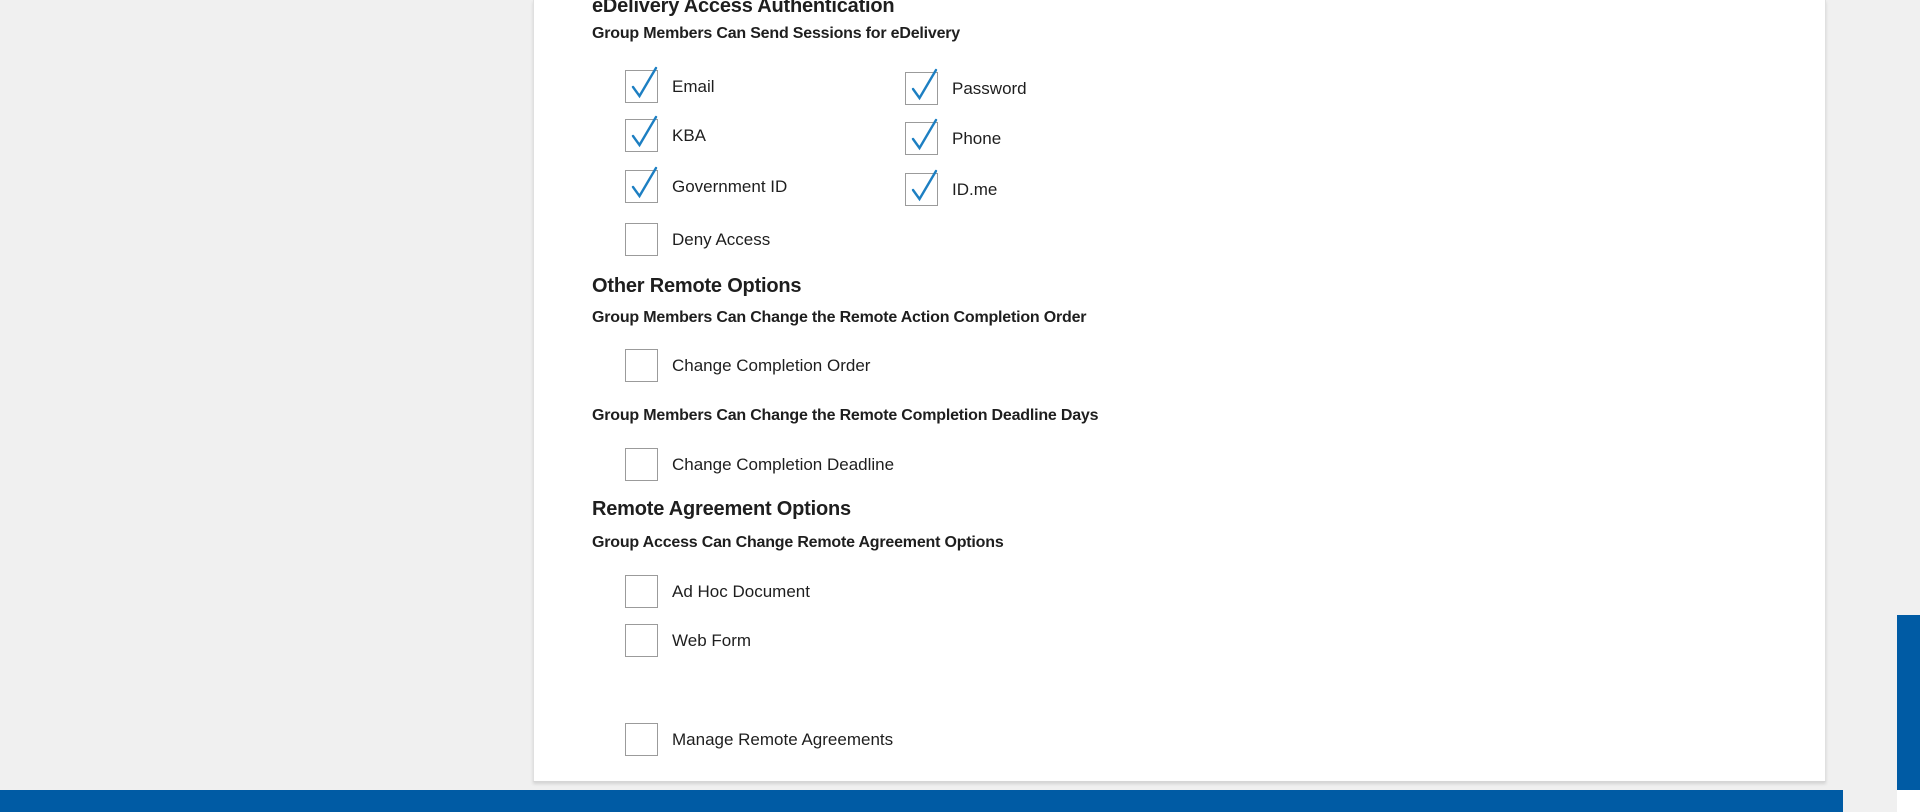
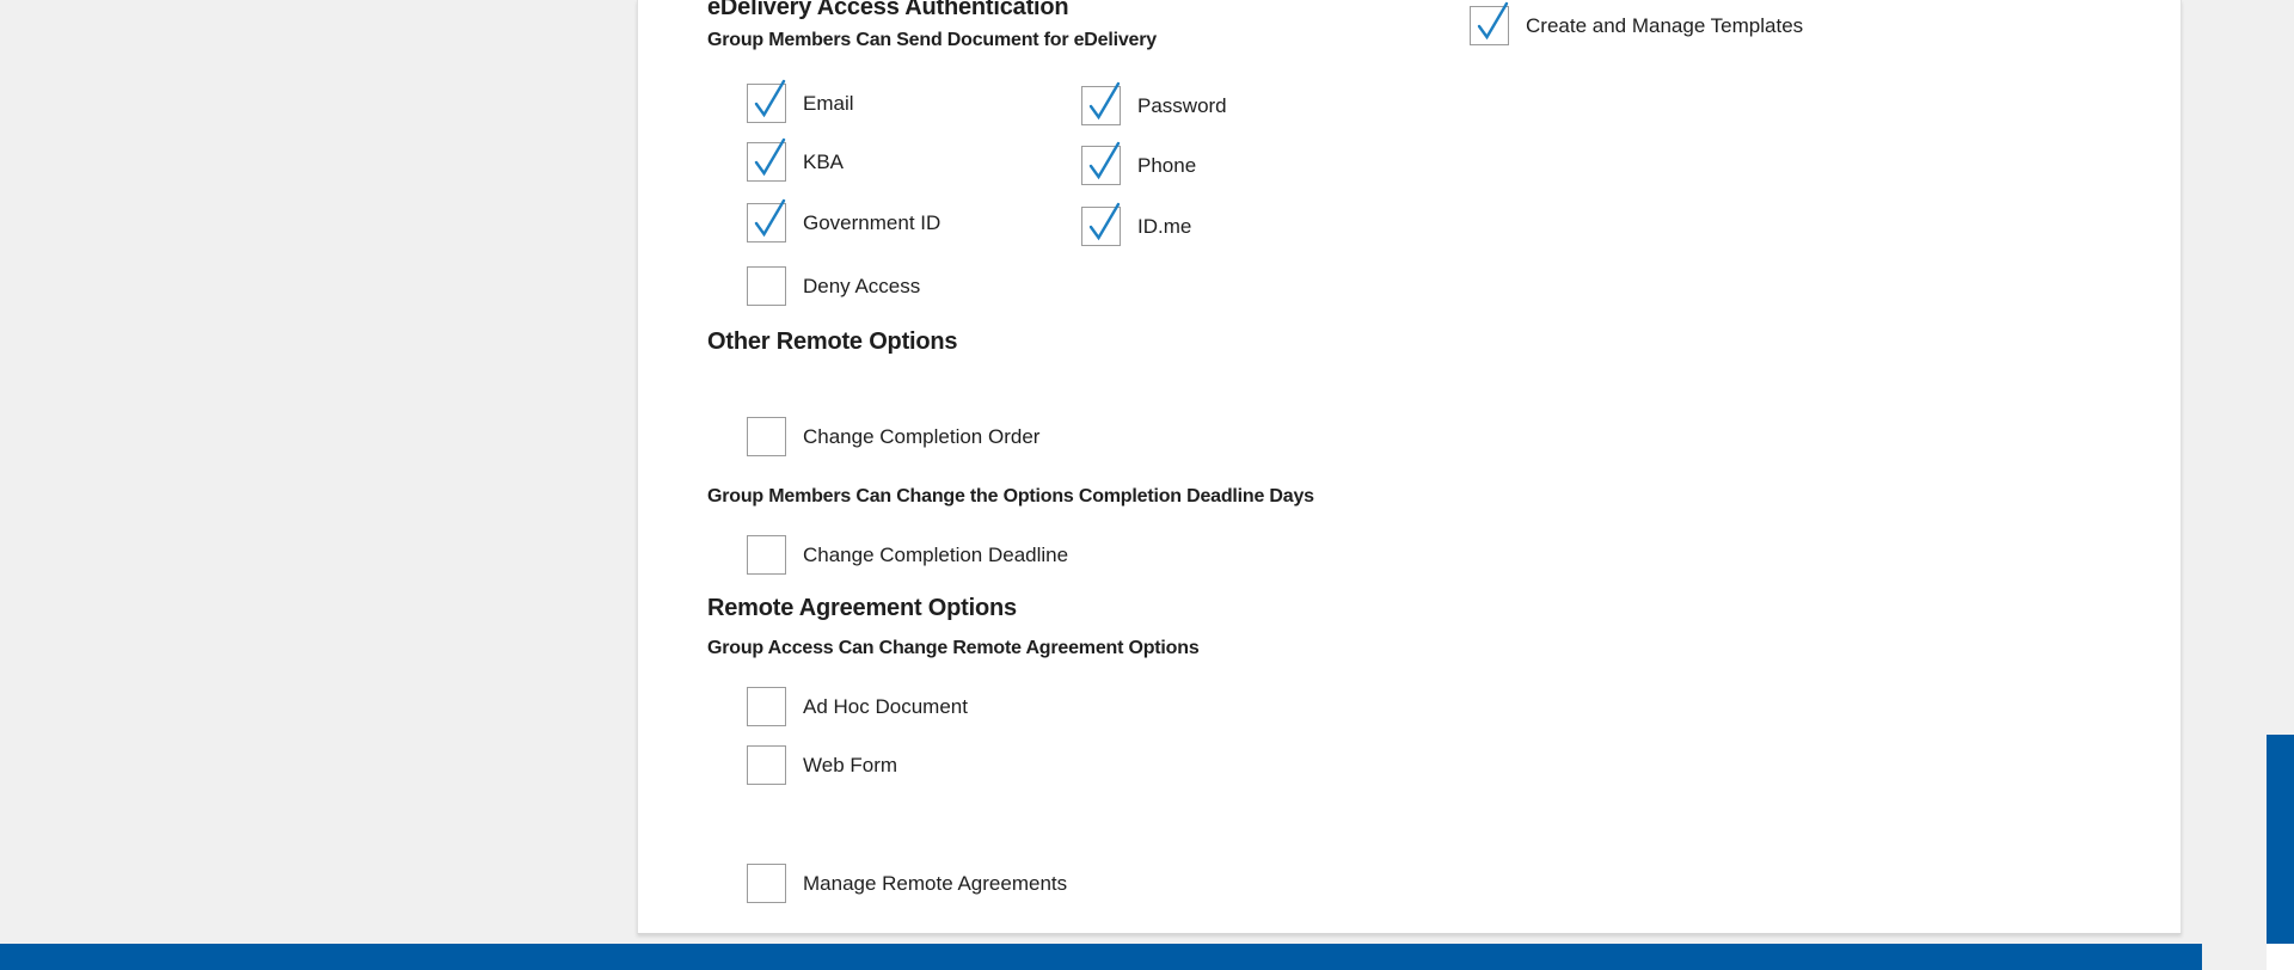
  eDelivery Access Authentication
- Group Members Can Send Sessions for eDelivery
+ Group Members Can Send Document for eDelivery
  Email
  KBA
  Government ID
  Deny Access
  Password
  Phone
  ID.me
+ Create and Manage Templates
  Other Remote Options
- Group Members Can Change the Remote Action Completion Order
  Change Completion Order
- Group Members Can Change the Remote Completion Deadline Days
+ Group Members Can Change the Options Completion Deadline Days
  Change Completion Deadline
  Remote Agreement Options
  Group Access Can Change Remote Agreement Options
  Ad Hoc Document
  Web Form
  Manage Remote Agreements
